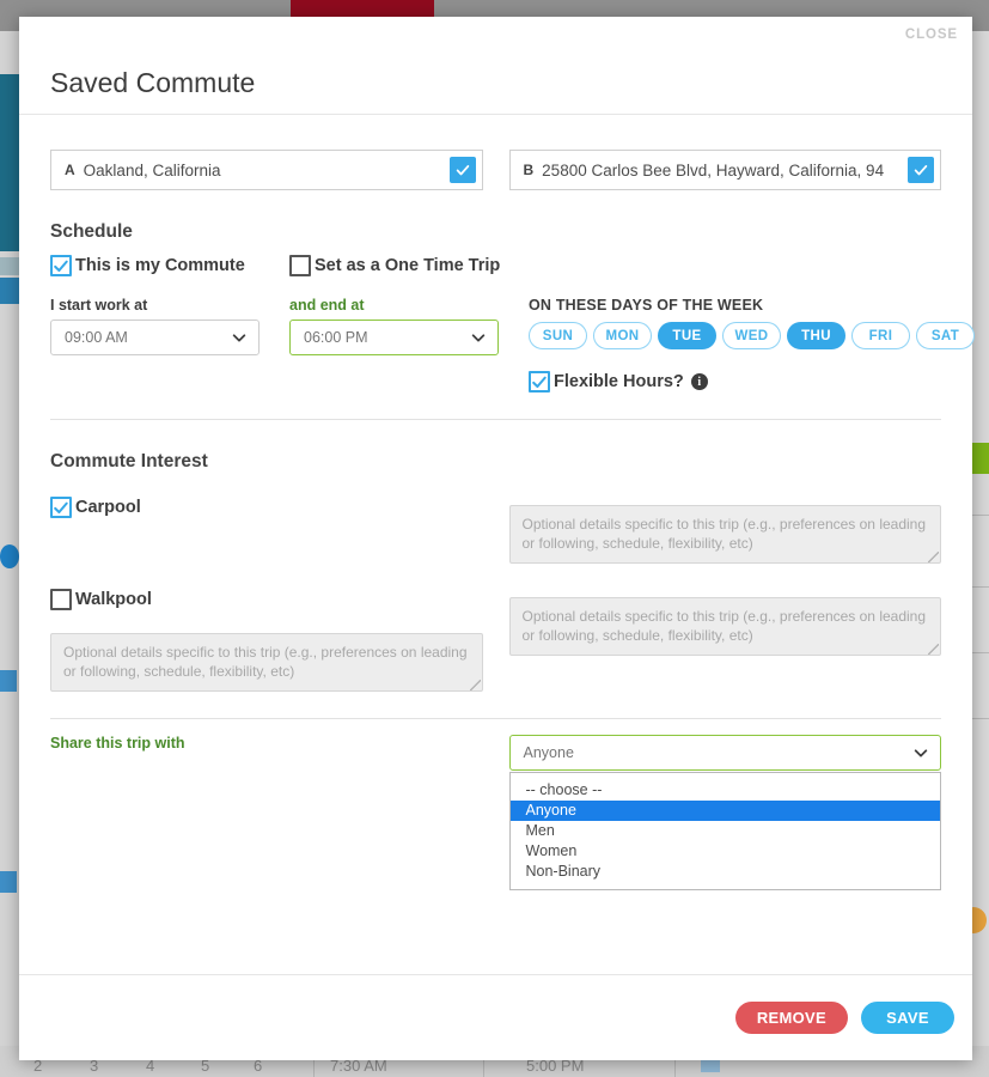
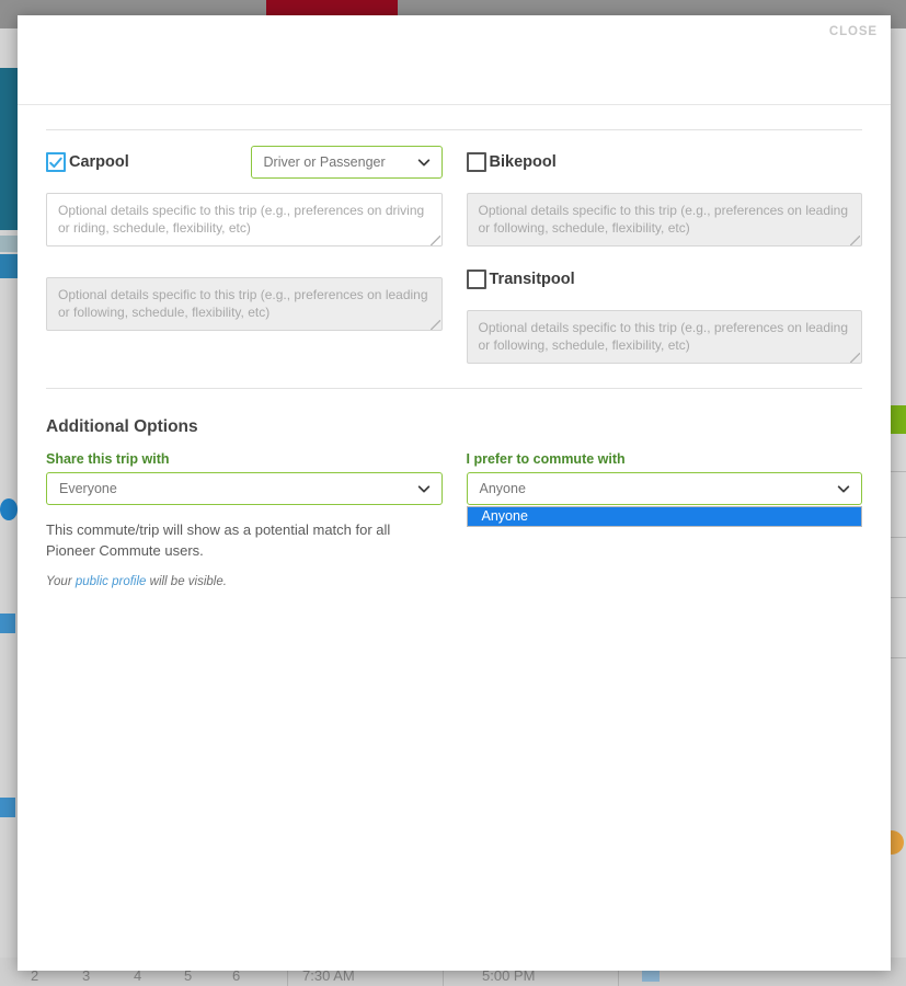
  2
  3
  4
  5
  6
  7:30 AM
  5:00 PM
  CLOSE
- Saved Commute
- A
- Oakland, California
- B
- 25800 Carlos Bee Blvd, Hayward, California, 94
- Schedule
- This is my Commute
- Set as a One Time Trip
- I start work at
- 09:00 AM
- and end at
- 06:00 PM
- ON THESE DAYS OF THE WEEK
- SUN
- MON
- TUE
- WED
- THU
- FRI
- SAT
- Flexible Hours?
- i
- Commute Interest
  Carpool
+ Driver or Passenger
+ Optional details specific to this trip (e.g., preferences on driving or riding, schedule, flexibility, etc)
+ Bikepool
  Optional details specific to this trip (e.g., preferences on leading or following, schedule, flexibility, etc)
- Walkpool
  Optional details specific to this trip (e.g., preferences on leading or following, schedule, flexibility, etc)
+ Transitpool
  Optional details specific to this trip (e.g., preferences on leading or following, schedule, flexibility, etc)
+ Additional Options
  Share this trip with
+ Everyone
+ This commute/trip will show as a potential match for all Pioneer Commute users.
+ Your public profile will be visible.
+ I prefer to commute with
  Anyone
- -- choose --
  Anyone
- Men
- Women
- Non-Binary
- REMOVE
- SAVE
